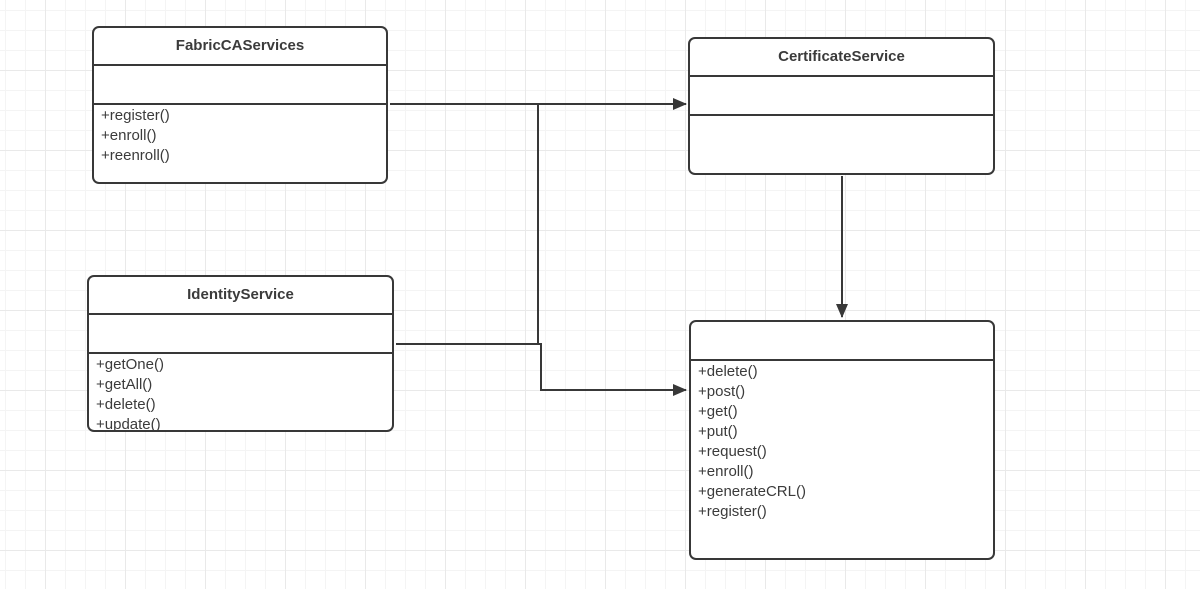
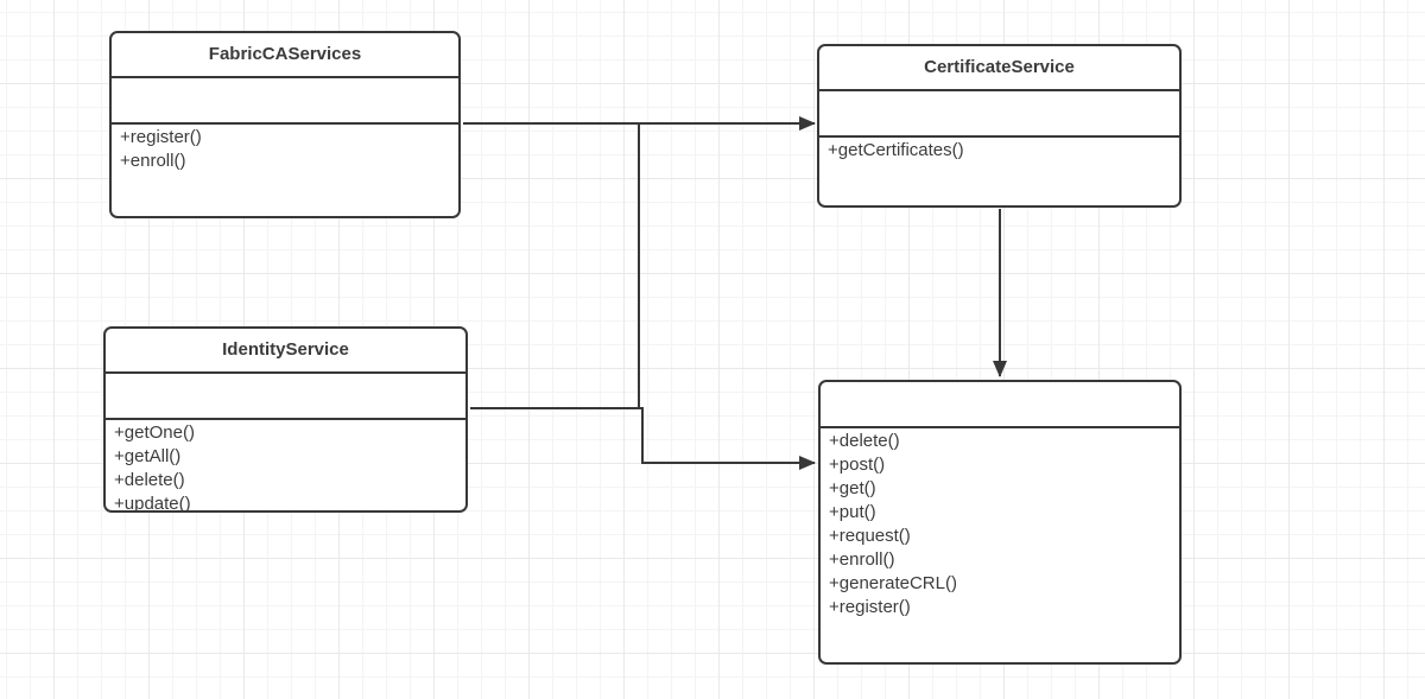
  FabricCAServices
  +register()
  +enroll()
- +reenroll()
  CertificateService
+ +getCertificates()
  IdentityService
  +getOne()
  +getAll()
  +delete()
  +update()
  +delete()
  +post()
  +get()
  +put()
  +request()
  +enroll()
  +generateCRL()
  +register()
